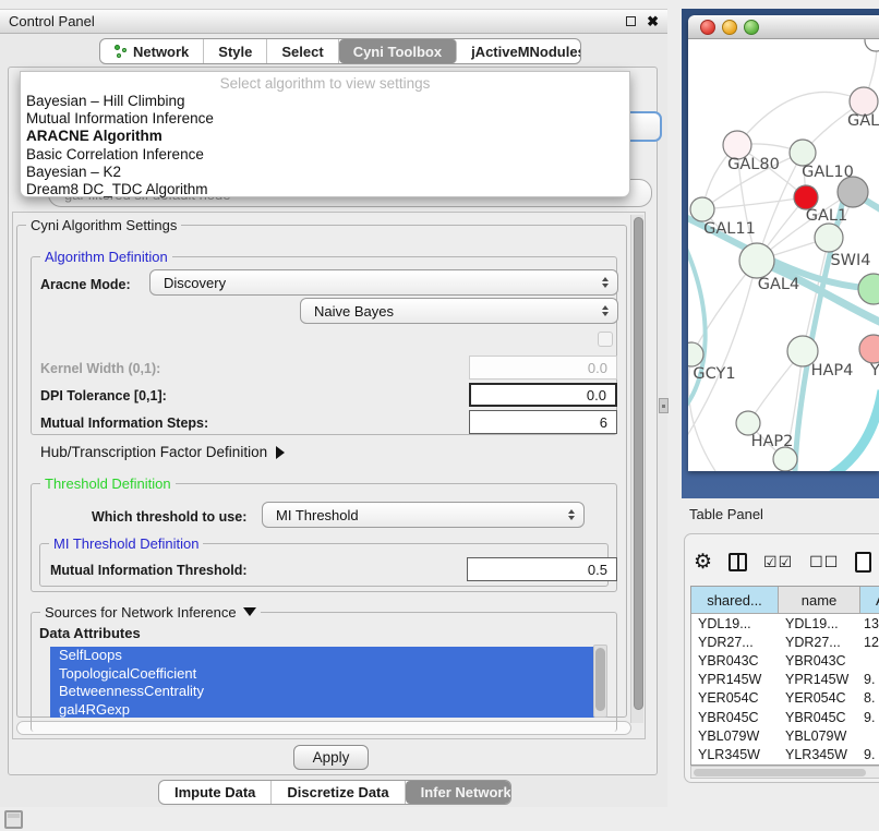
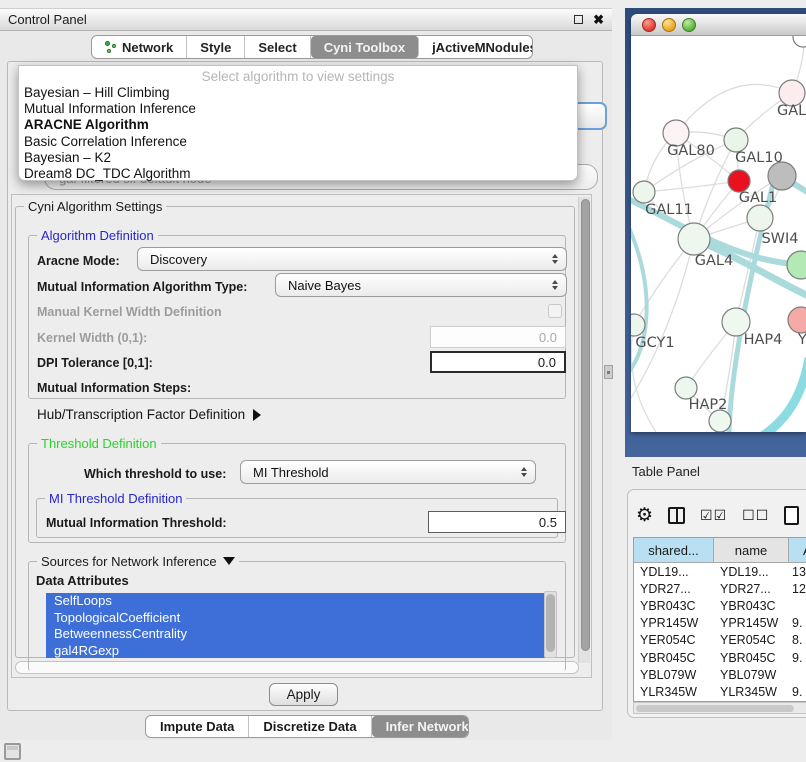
  Control Panel
  ✖
  Network
  Style
  Select
  Cyni Toolbox
  jActiveMNodule
  Select algorithm to view settings
  Bayesian – Hill Climbing
  Mutual Information Inference
  ARACNE Algorithm
  Basic Correlation Inference
  Bayesian – K2
  Dream8 DC_TDC Algorithm
  Cyni Algorithm Settings
  Algorithm Definition
  Aracne Mode:
  Discovery
+ Mutual Information Algorithm Type:
  Naive Bayes
+ Manual Kernel Width Definition
  Kernel Width (0,1):
  0.0
  DPI Tolerance [0,1]:
  0.0
  Mutual Information Steps:
- 6
  Hub/Transcription Factor Definition
  Threshold Definition
  Which threshold to use:
  MI Threshold
  MI Threshold Definition
  Mutual Information Threshold:
  0.5
  Sources for Network Inference
  Data Attributes
  SelfLoops
  TopologicalCoefficient
  BetweennessCentrality
  gal4RGexp
  Apply
  Impute Data
  Discretize Data
  Infer Network
  GAL
  GAL80
  GAL10
  GAL1
  GAL11
  SWI4
  GAL4
  GCY1
  HAP4
  Y
  HAP2
  Table Panel
  ⚙
  ☑☑
  ☐☐
  shared...
  name
  YDL19...
  YDL19...
  13
  YDR27...
  YDR27...
  12
  YBR043C
  YBR043C
  YPR145W
  YPR145W
  9.
  YER054C
  YER054C
  8.
  YBR045C
  YBR045C
  9.
  YBL079W
  YBL079W
  YLR345W
  YLR345W
  9.
